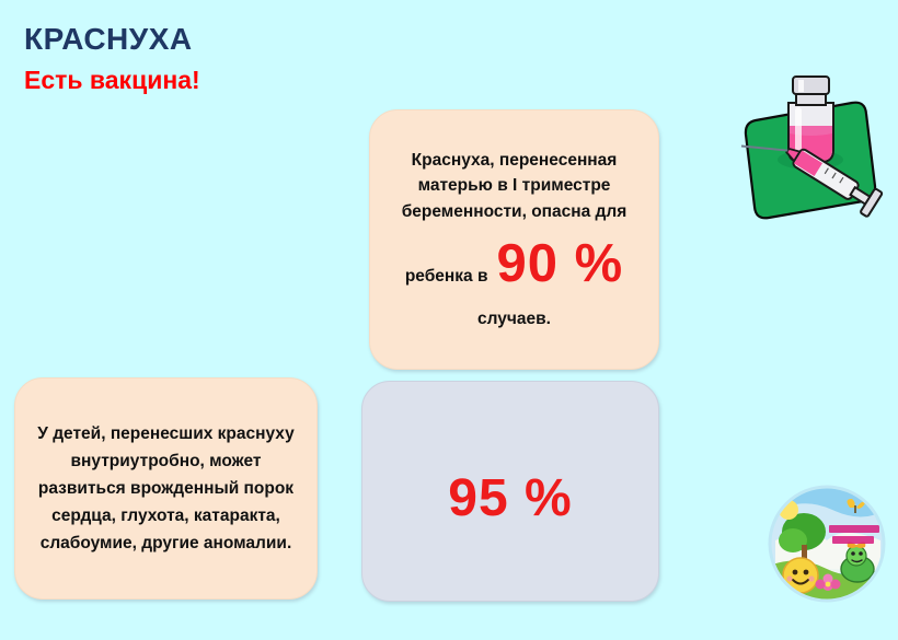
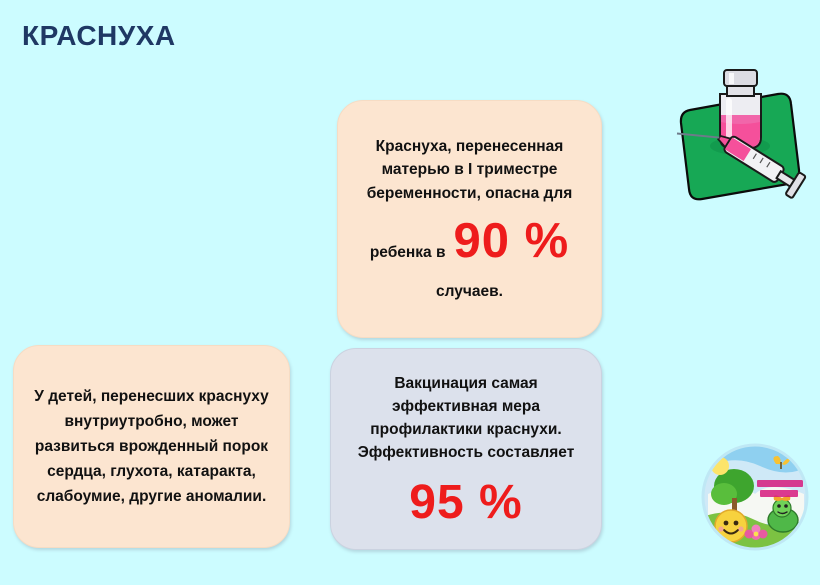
  КРАСНУХА
- Есть вакцина!
  Краснуха, перенесенная матерью в I триместре беременности, опасна для
  ребенка в
  90 %
  случаев.
  У детей, перенесших краснуху внутриутробно, может развиться врожденный порок сердца, глухота, катаракта, слабоумие, другие аномалии.
+ Вакцинация самая эффективная мера профилактики краснухи. Эффективность составляет
  95 %
